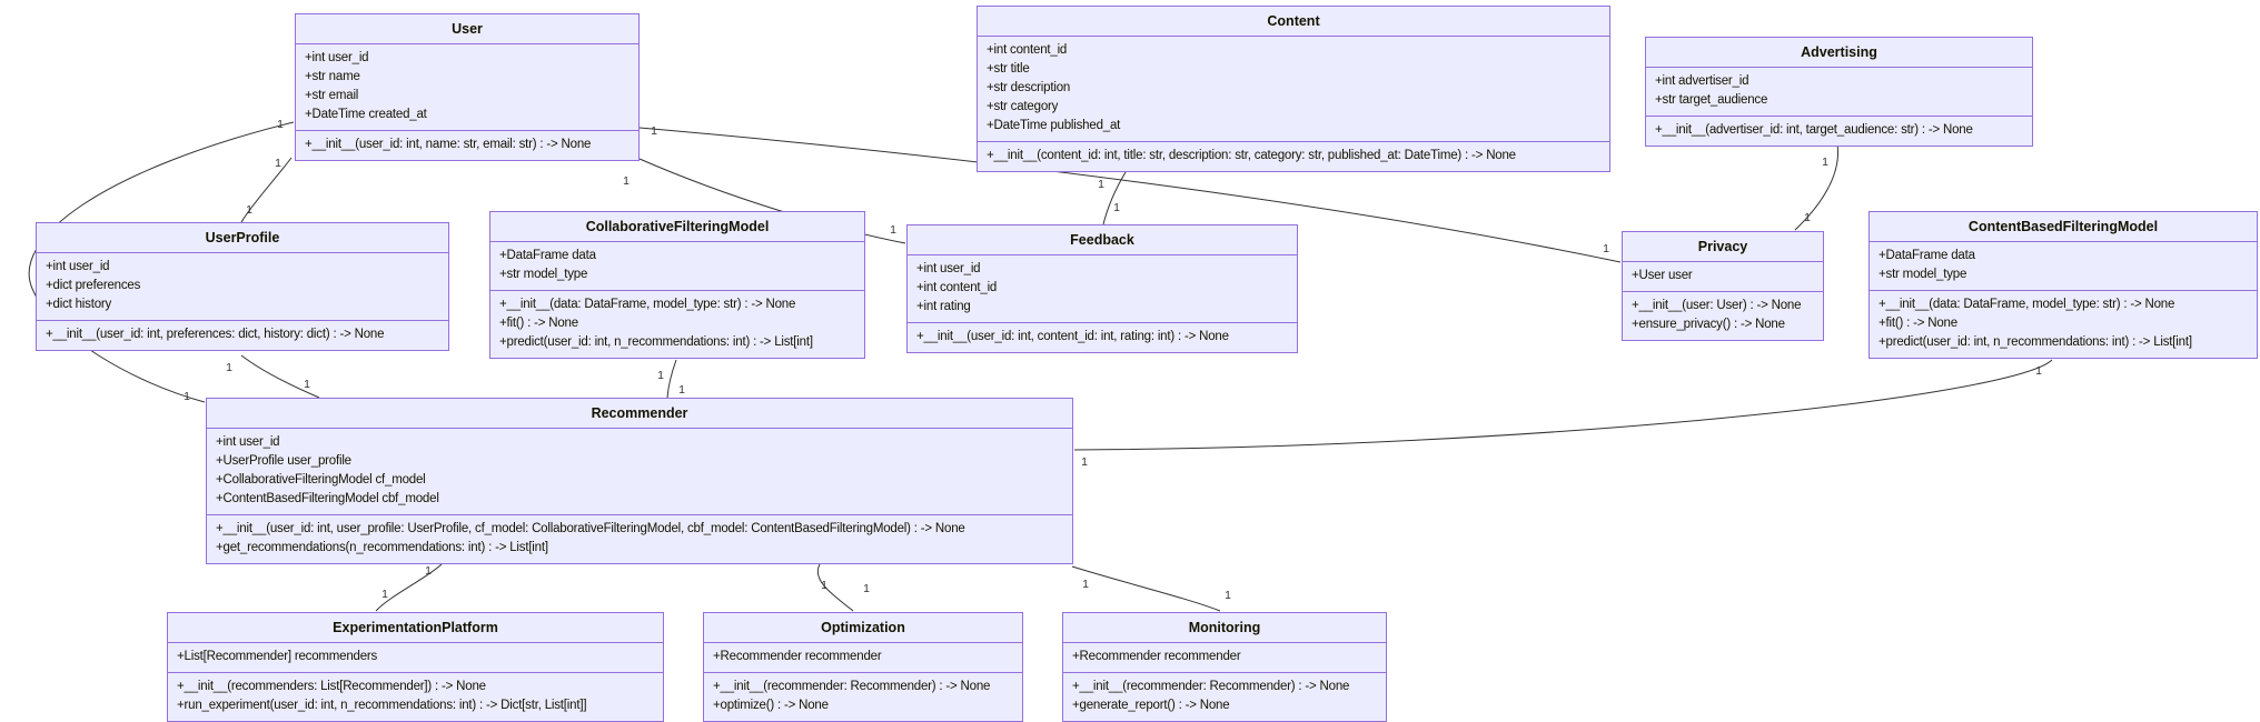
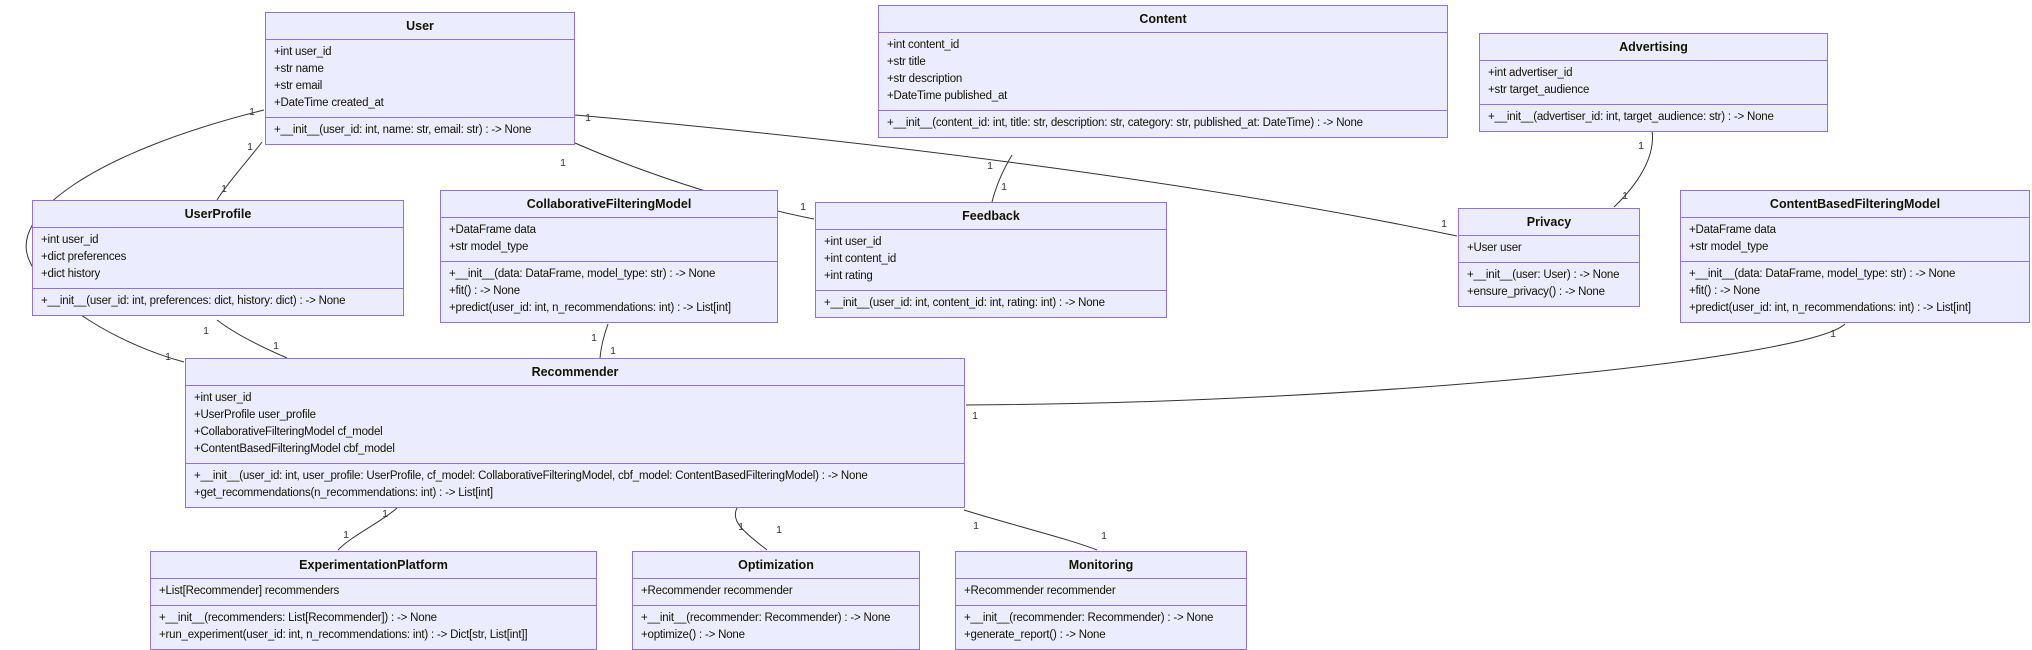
  1
  1
  1
  1
  1
  1
  1
  1
  1
  1
  1
  1
  1
  1
  1
  1
  1
  1
  1
  1
  1
  1
  1
  1
  User
  +int user_id
  +str name
  +str email
  +DateTime created_at
  +__init__(user_id: int, name: str, email: str) : -> None
  Content
  +int content_id
  +str title
  +str description
- +str category
  +DateTime published_at
  +__init__(content_id: int, title: str, description: str, category: str, published_at: DateTime) : -> None
  Advertising
  +int advertiser_id
  +str target_audience
  +__init__(advertiser_id: int, target_audience: str) : -> None
  UserProfile
  +int user_id
  +dict preferences
  +dict history
  +__init__(user_id: int, preferences: dict, history: dict) : -> None
  CollaborativeFilteringModel
  +DataFrame data
  +str model_type
  +__init__(data: DataFrame, model_type: str) : -> None
  +fit() : -> None
  +predict(user_id: int, n_recommendations: int) : -> List[int]
  Feedback
  +int user_id
  +int content_id
  +int rating
  +__init__(user_id: int, content_id: int, rating: int) : -> None
  Privacy
  +User user
  +__init__(user: User) : -> None
  +ensure_privacy() : -> None
  ContentBasedFilteringModel
  +DataFrame data
  +str model_type
  +__init__(data: DataFrame, model_type: str) : -> None
  +fit() : -> None
  +predict(user_id: int, n_recommendations: int) : -> List[int]
  Recommender
  +int user_id
  +UserProfile user_profile
  +CollaborativeFilteringModel cf_model
  +ContentBasedFilteringModel cbf_model
  +__init__(user_id: int, user_profile: UserProfile, cf_model: CollaborativeFilteringModel, cbf_model: ContentBasedFilteringModel) : -> None
  +get_recommendations(n_recommendations: int) : -> List[int]
  ExperimentationPlatform
  +List[Recommender] recommenders
  +__init__(recommenders: List[Recommender]) : -> None
  +run_experiment(user_id: int, n_recommendations: int) : -> Dict[str, List[int]]
  Optimization
  +Recommender recommender
  +__init__(recommender: Recommender) : -> None
  +optimize() : -> None
  Monitoring
  +Recommender recommender
  +__init__(recommender: Recommender) : -> None
  +generate_report() : -> None
